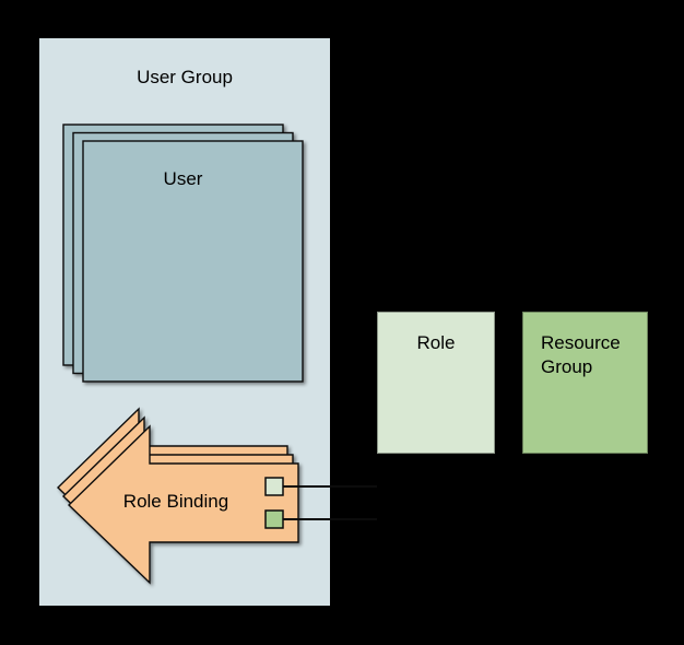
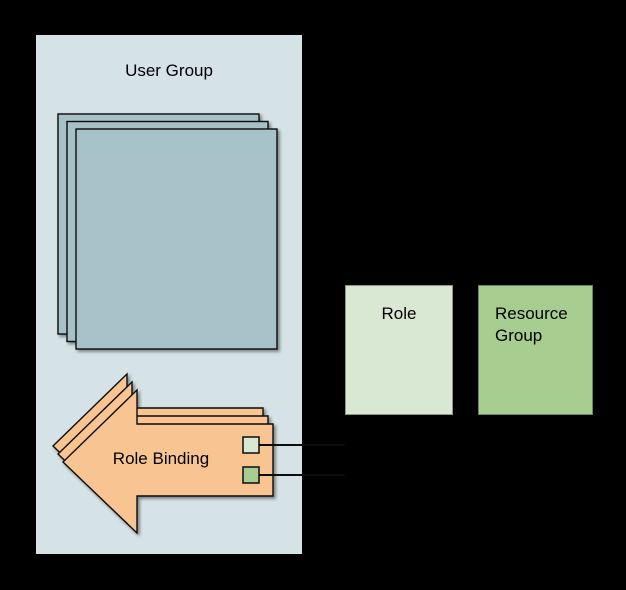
  User Group
- User
  Role Binding
  Role
  Resource Group
